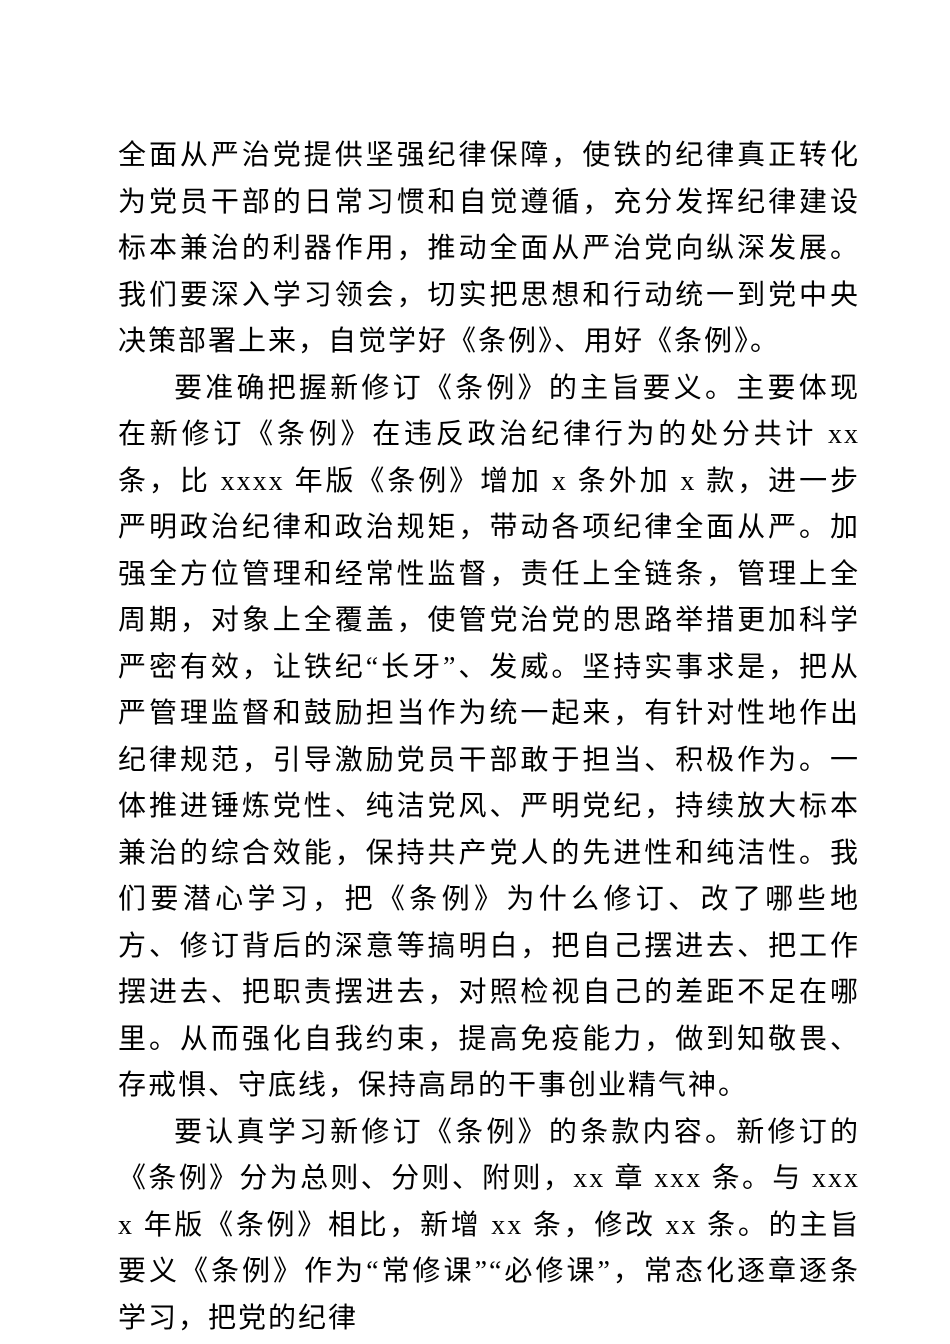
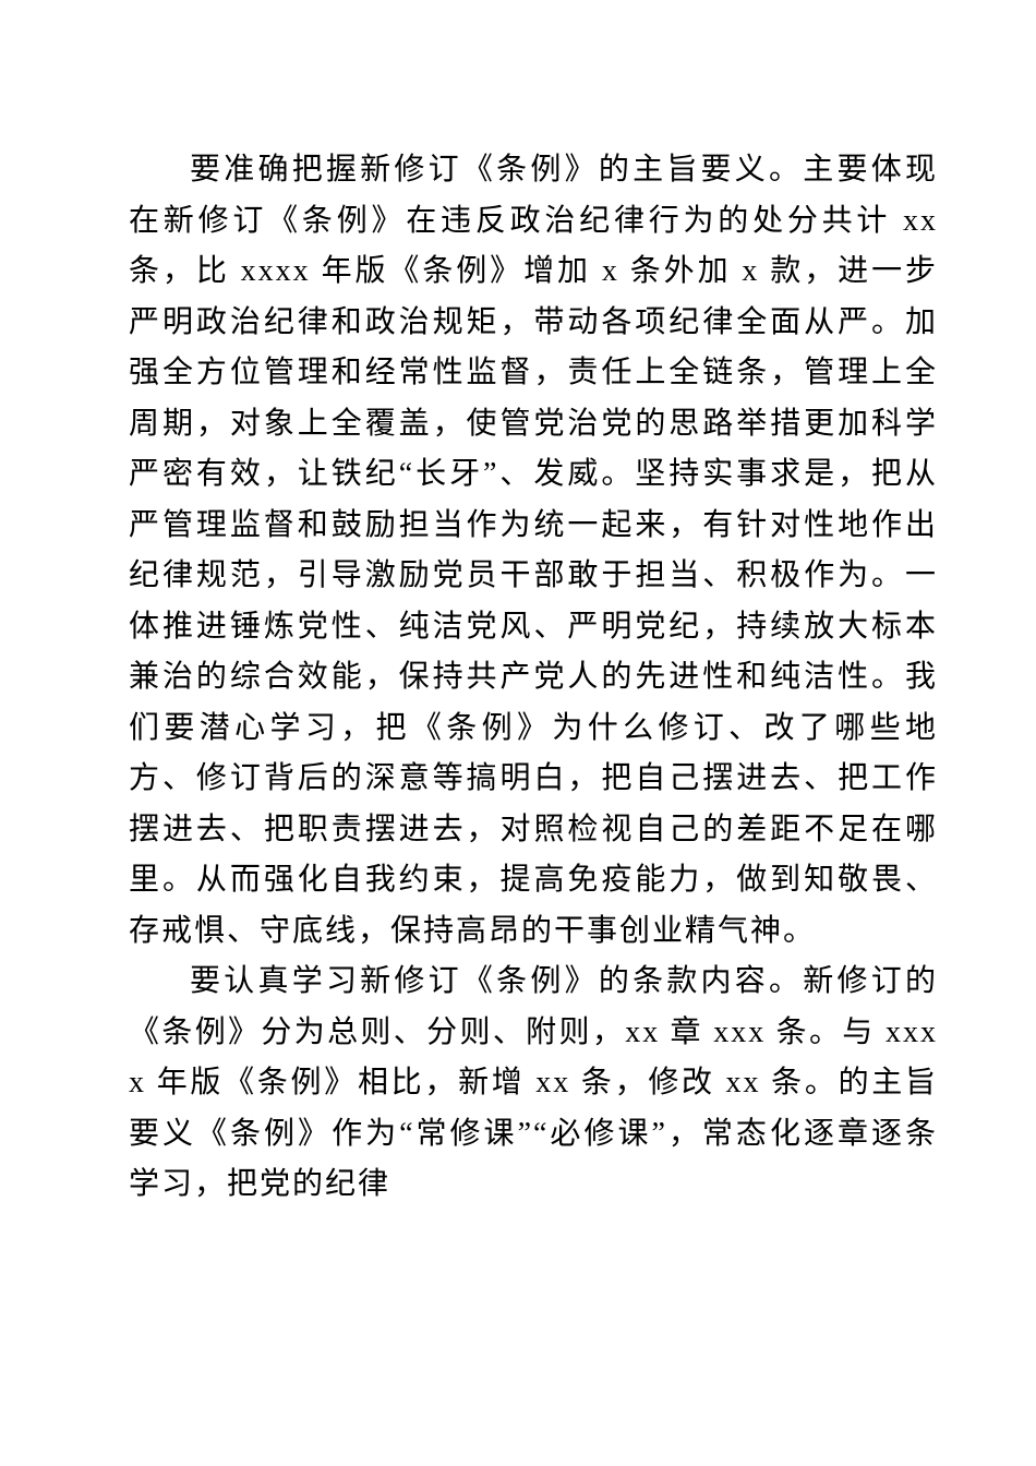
- 全面从严治党提供坚强纪律保障，使铁的纪律真正转化为党员干部的日常习惯和自觉遵循，充分发挥纪律建设标本兼治的利器作用，推动全面从严治党向纵深发展。我们要深入学习领会，切实把思想和行动统一到党中央决策部署上来，自觉学好《条例》、用好《条例》。
  要准确把握新修订《条例》的主旨要义。主要体现在新修订《条例》在违反政治纪律行为的处分共计 xx 条，比 xxxx 年版《条例》增加 x 条外加 x 款，进一步严明政治纪律和政治规矩，带动各项纪律全面从严。加强全方位管理和经常性监督，责任上全链条，管理上全周期，对象上全覆盖，使管党治党的思路举措更加科学严密有效，让铁纪“长牙”、发威。坚持实事求是，把从严管理监督和鼓励担当作为统一起来，有针对性地作出纪律规范，引导激励党员干部敢于担当、积极作为。一体推进锤炼党性、纯洁党风、严明党纪，持续放大标本兼治的综合效能，保持共产党人的先进性和纯洁性。我们要潜心学习，把《条例》为什么修订、改了哪些地方、修订背后的深意等搞明白，把自己摆进去、把工作摆进去、把职责摆进去，对照检视自己的差距不足在哪里。从而强化自我约束，提高免疫能力，做到知敬畏、存戒惧、守底线，保持高昂的干事创业精气神。
  要认真学习新修订《条例》的条款内容。新修订的《条例》分为总则、分则、附则，xx 章 xxx 条。与 xxxx 年版《条例》相比，新增 xx 条，修改 xx 条。的主旨要义《条例》作为“常修课”“必修课”，常态化逐章逐条学习，把党的纪律
